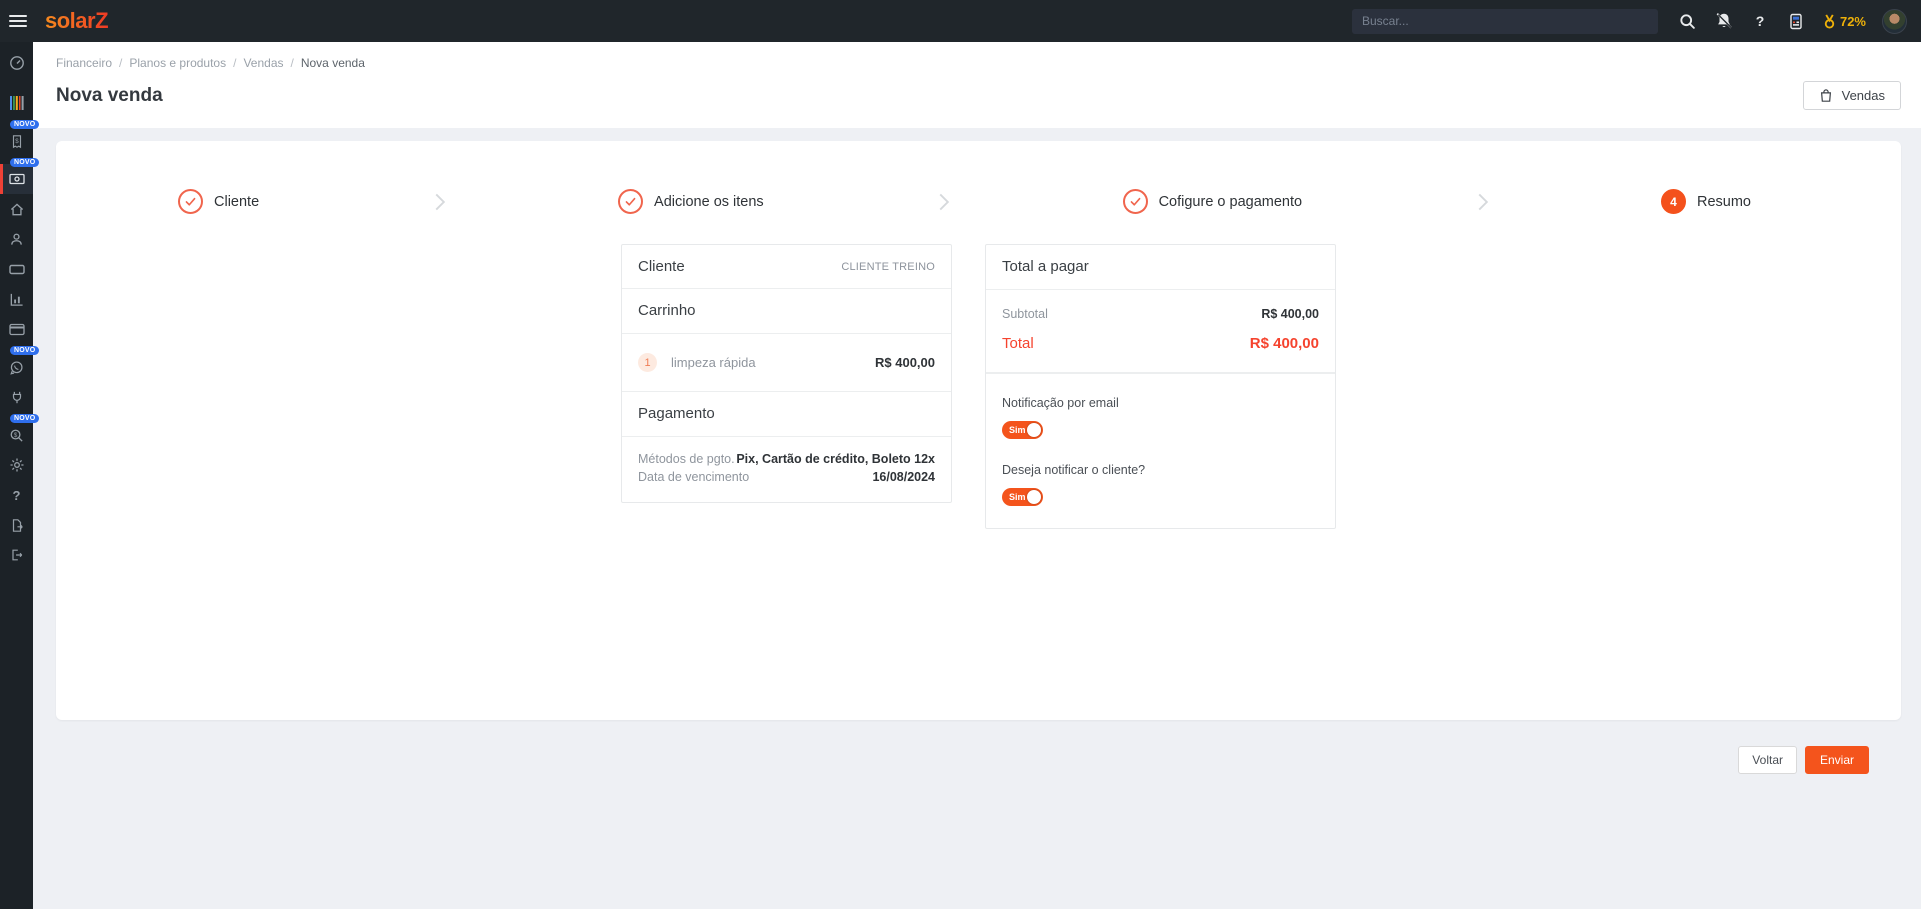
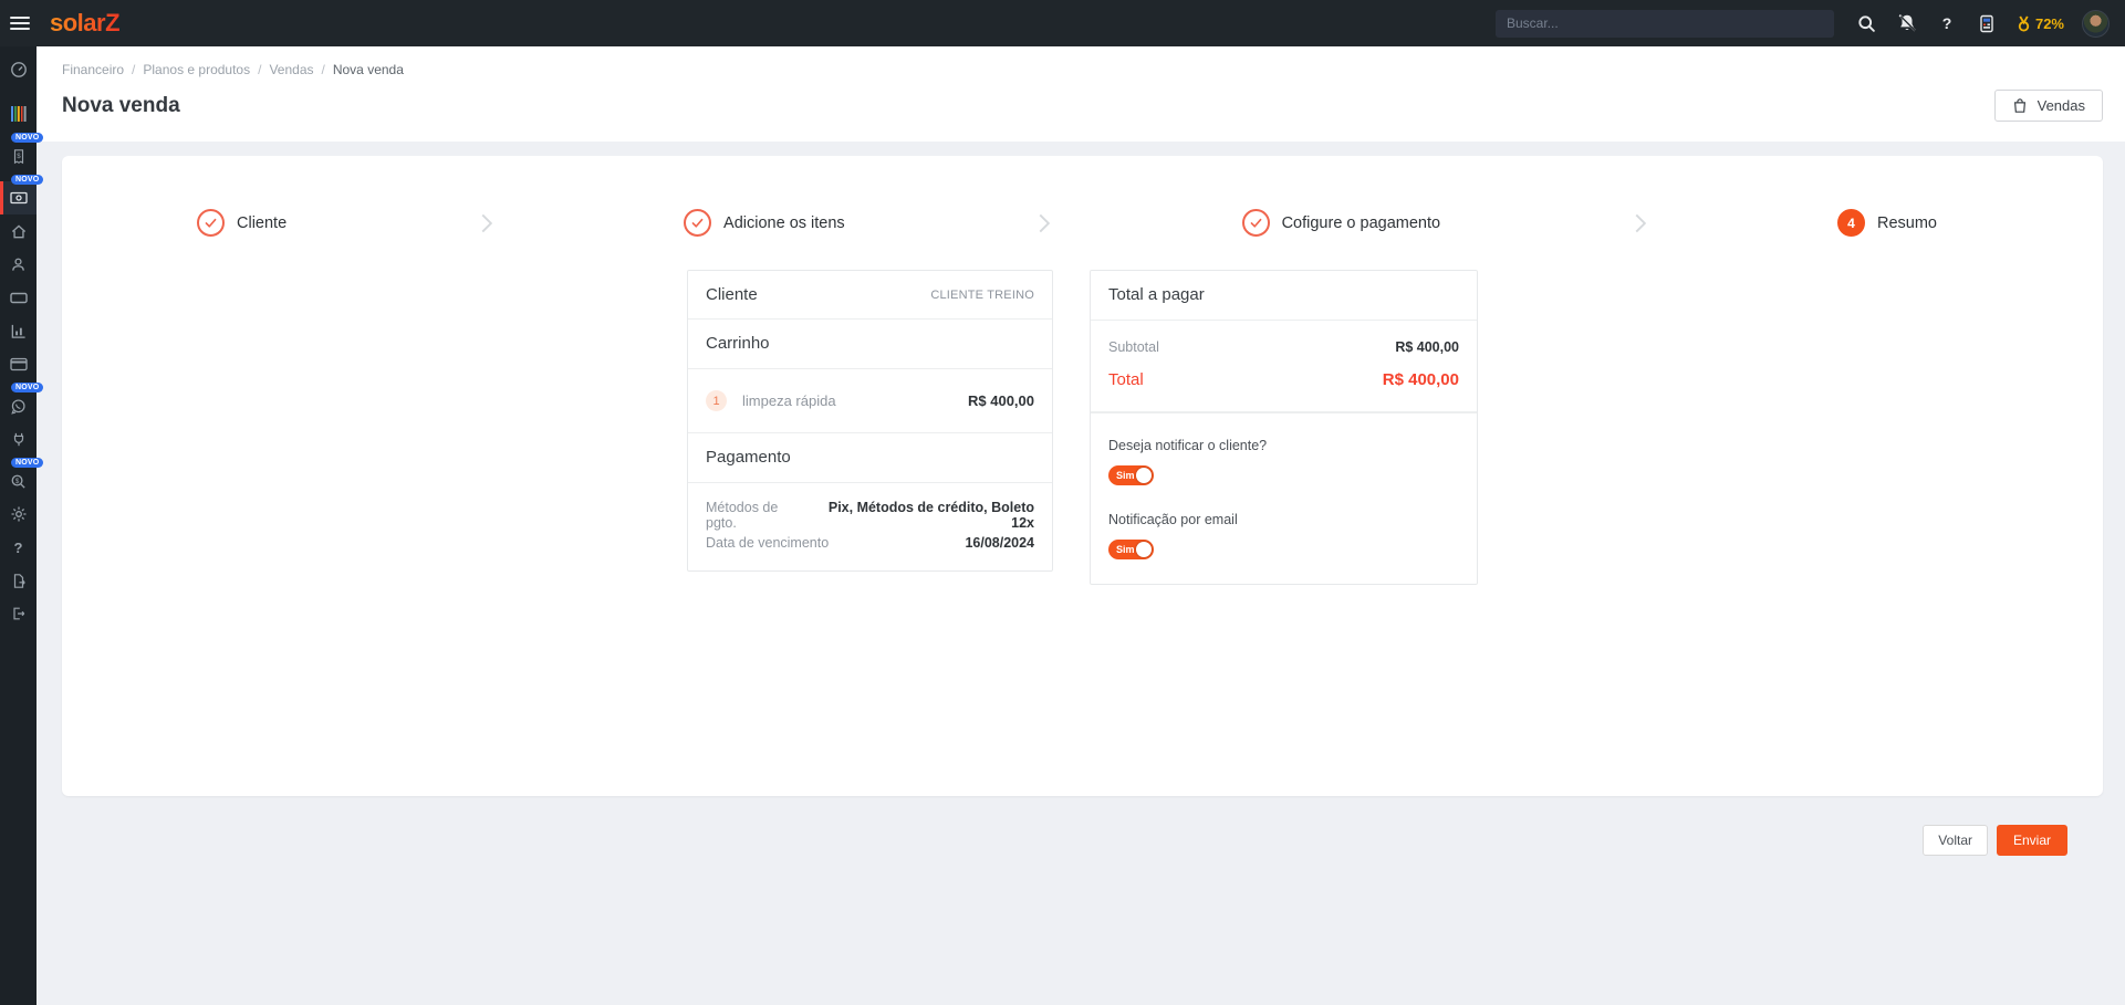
  solarZ
  Buscar...
  ?
  72%
  ?
  Financeiro
  /
  Planos e produtos
  /
  Vendas
  /
  Nova venda
  Nova venda
  Vendas
  Cliente
  Adicione os itens
  Cofigure o pagamento
  4
  Resumo
  Cliente
  CLIENTE TREINO
  Carrinho
  1
  limpeza rápida
  R$ 400,00
  Pagamento
  Métodos de pgto.
- Pix, Cartão de crédito, Boleto 12x
+ Pix, Métodos de crédito, Boleto 12x
  Data de vencimento
  16/08/2024
  Total a pagar
  Subtotal
  R$ 400,00
  Total
  R$ 400,00
- Notificação por email
+ Deseja notificar o cliente?
  Sim
- Deseja notificar o cliente?
+ Notificação por email
  Sim
  Voltar
  Enviar
